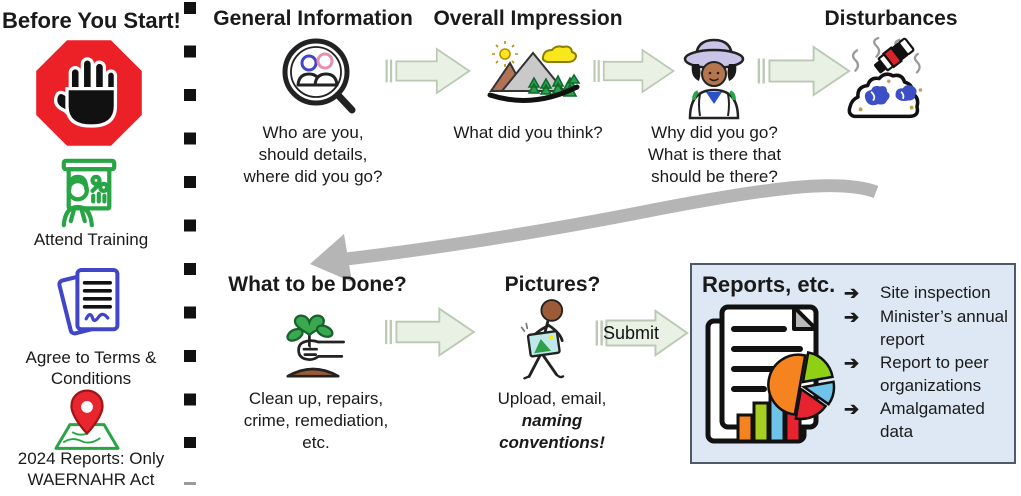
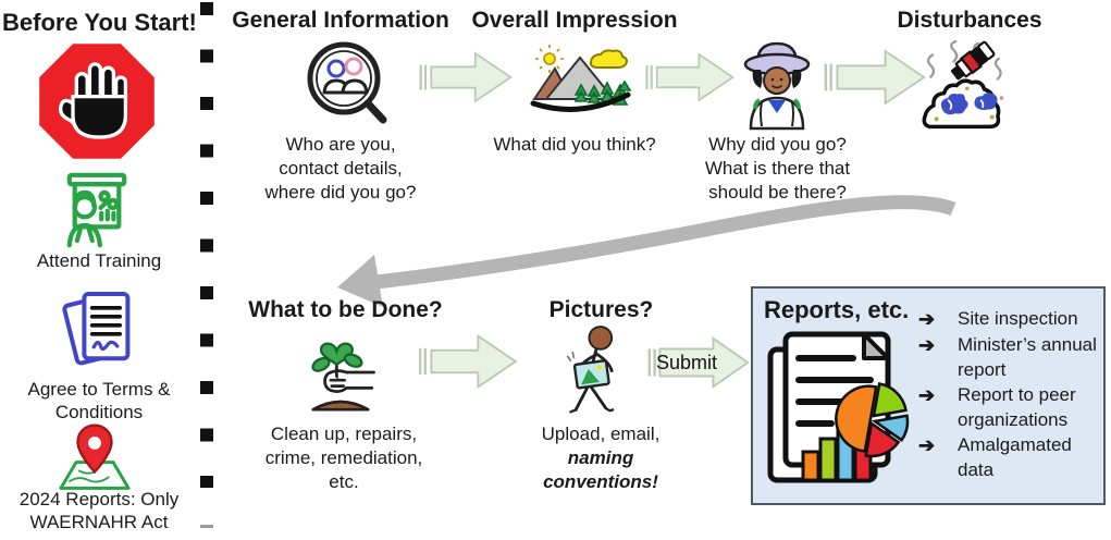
  Before You Start!
  Attend Training
  Agree to Terms & Conditions
  2024 Reports: Only WAERNAHR Act
  General Information
  Overall Impression
  Disturbances
- Who are you, should details, where did you go?
+ Who are you, contact details, where did you go?
  What did you think?
  Why did you go? What is there that should be there?
  What to be Done?
  Pictures?
  Clean up, repairs, crime, remediation, etc.
  Upload, email,
  naming conventions!
  Submit
  Reports, etc.
  ➔
  Site inspection
  ➔
  Minister’s annual report
  ➔
  Report to peer organizations
  ➔
  Amalgamated data
